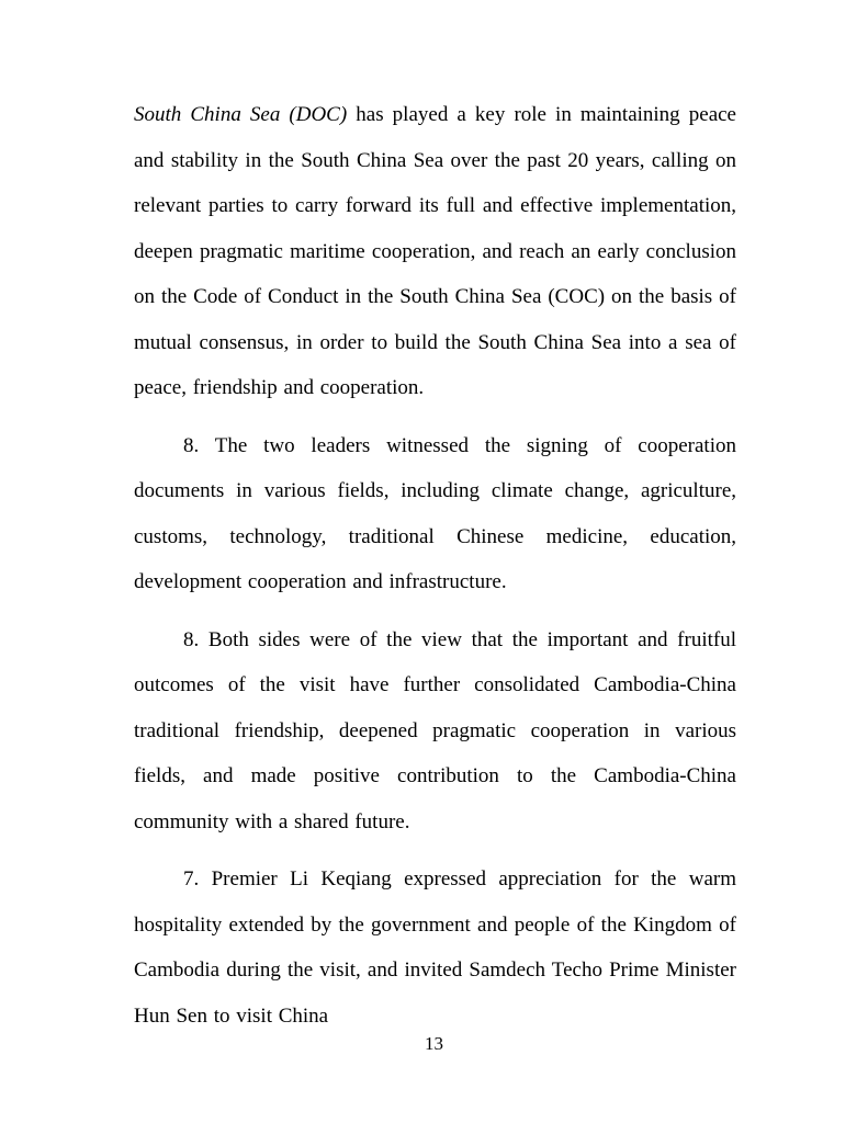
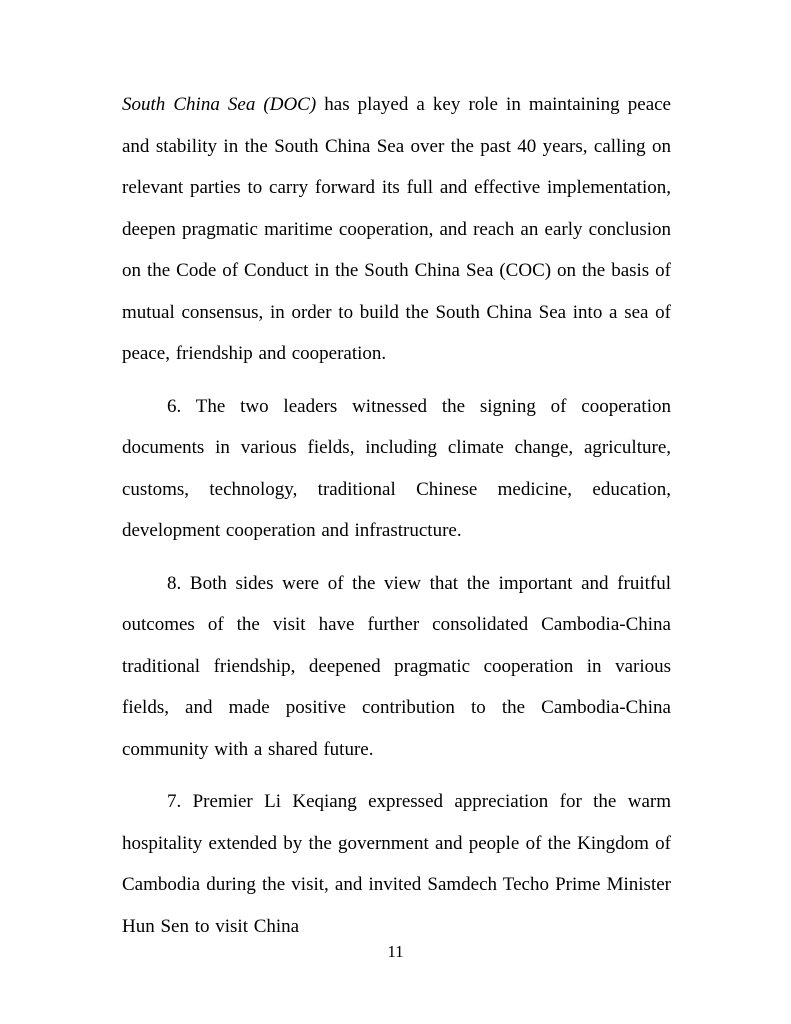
- South China Sea (DOC) has played a key role in maintaining peace and stability in the South China Sea over the past 20 years, calling on relevant parties to carry forward its full and effective implementation, deepen pragmatic maritime cooperation, and reach an early conclusion on the Code of Conduct in the South China Sea (COC) on the basis of mutual consensus, in order to build the South China Sea into a sea of peace, friendship and cooperation.
+ South China Sea (DOC) has played a key role in maintaining peace and stability in the South China Sea over the past 40 years, calling on relevant parties to carry forward its full and effective implementation, deepen pragmatic maritime cooperation, and reach an early conclusion on the Code of Conduct in the South China Sea (COC) on the basis of mutual consensus, in order to build the South China Sea into a sea of peace, friendship and cooperation.
- 8. The two leaders witnessed the signing of cooperation documents in various fields, including climate change, agriculture, customs, technology, traditional Chinese medicine, education, development cooperation and infrastructure.
+ 6. The two leaders witnessed the signing of cooperation documents in various fields, including climate change, agriculture, customs, technology, traditional Chinese medicine, education, development cooperation and infrastructure.
  8. Both sides were of the view that the important and fruitful outcomes of the visit have further consolidated Cambodia-China traditional friendship, deepened pragmatic cooperation in various fields, and made positive contribution to the Cambodia-China community with a shared future.
  7. Premier Li Keqiang expressed appreciation for the warm hospitality extended by the government and people of the Kingdom of Cambodia during the visit, and invited Samdech Techo Prime Minister Hun Sen to visit China
- 13
+ 11
